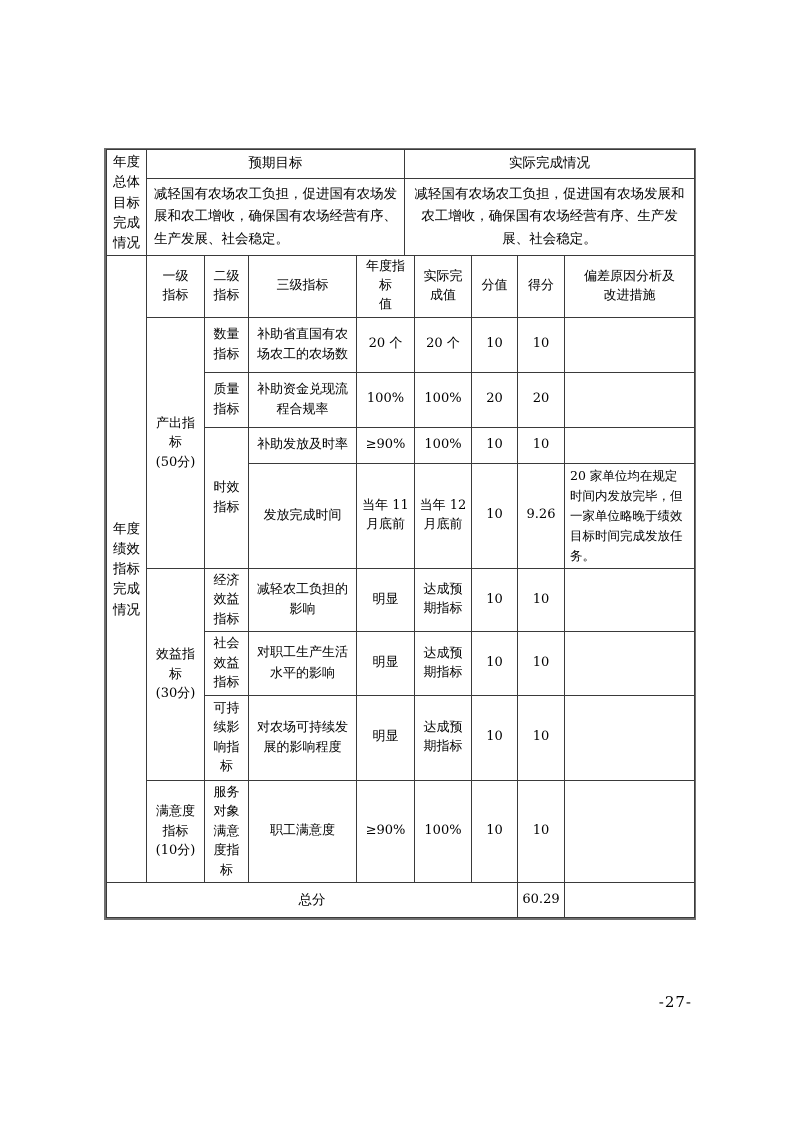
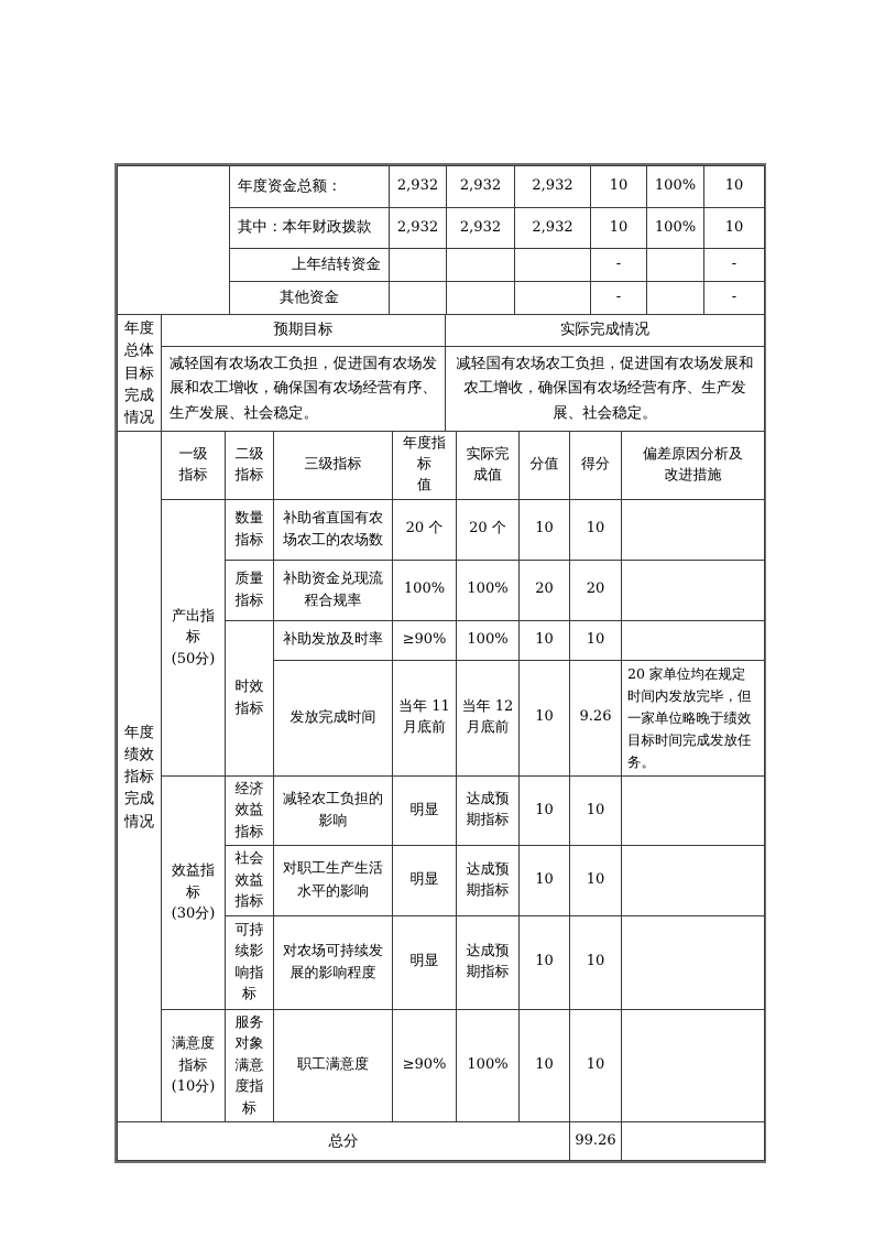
+ 	年度资金总额：	2,932	2,932	2,932	10	100%	10
+ 其中：本年财政拨款	2,932	2,932	2,932	10	100%	10
+ 上年结转资金				-		-
+ 其他资金				-		-
  年度 总体 目标 完成 情况	预期目标	实际完成情况
  减轻国有农场农工负担，促进国有农场发展和农工增收，确保国有农场经营有序、生产发展、社会稳定。	减轻国有农场农工负担，促进国有农场发展和农工增收，确保国有农场经营有序、生产发展、社会稳定。
  年度 绩效 指标 完成 情况	一级 指标	二级 指标	三级指标	年度指标 值	实际完 成值	分值	得分	偏差原因分析及 改进措施
  产出指 标 (50分)	数量指标	补助省直国有农场农工的农场数	20 个	20 个	10	10
  质量指标	补助资金兑现流程合规率	100%	100%	20	20
  时效指标	补助发放及时率	≥90%	100%	10	10
  发放完成时间	当年 11 月底前	当年 12 月底前	10	9.26	20 家单位均在规定时间内发放完毕，但一家单位略晚于绩效目标时间完成发放任务。
  效益指 标 (30分)	经济效益指标	减轻农工负担的影响	明显	达成预 期指标	10	10
  社会效益指标	对职工生产生活水平的影响	明显	达成预 期指标	10	10
  可持续影响指标	对农场可持续发展的影响程度	明显	达成预 期指标	10	10
  满意度 指标 (10分)	服务对象满意度指标	职工满意度	≥90%	100%	10	10
- 总分	60.29
+ 总分	99.26
- -27-
